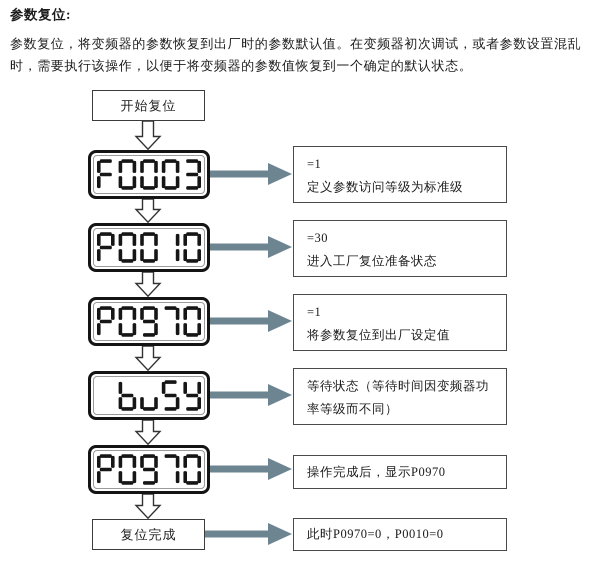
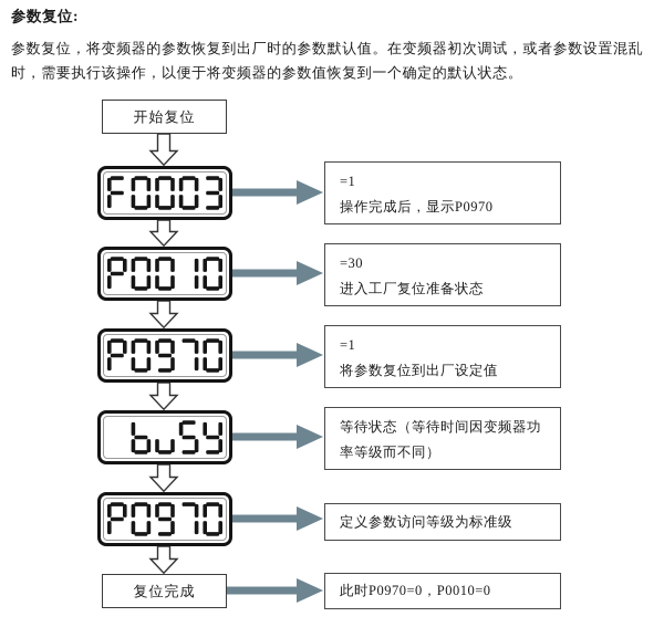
  参数复位:
  参数复位，将变频器的参数恢复到出厂时的参数默认值。在变频器初次调试，或者参数设置混乱
  时，需要执行该操作，以便于将变频器的参数值恢复到一个确定的默认状态。
  开始复位
  复位完成
  =1
- 定义参数访问等级为标准级
+ 操作完成后，显示P0970
  =30
  进入工厂复位准备状态
  =1
  将参数复位到出厂设定值
  等待状态（等待时间因变频器功率等级而不同）
- 操作完成后，显示P0970
+ 定义参数访问等级为标准级
  此时P0970=0，P0010=0
